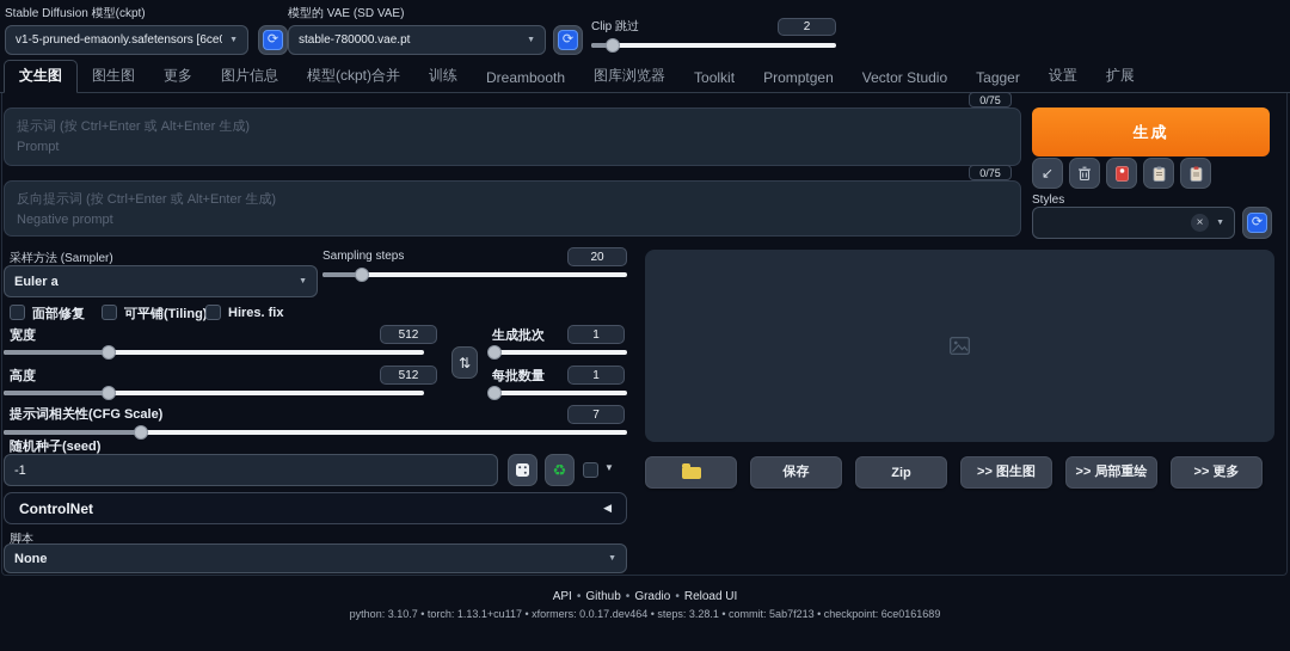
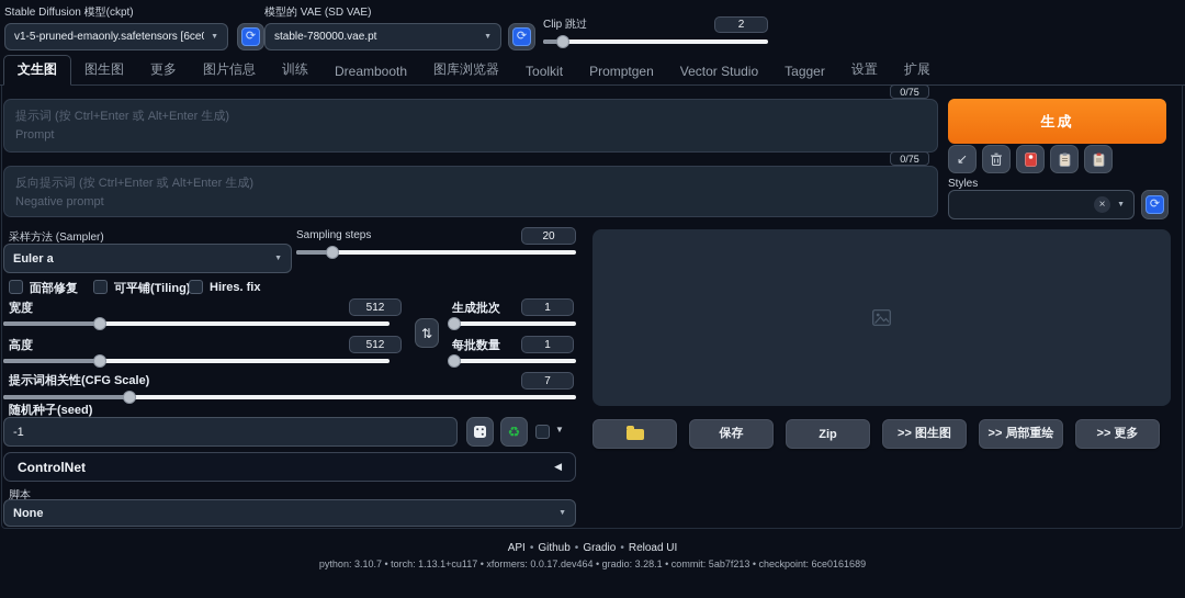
  Stable Diffusion 模型(ckpt)
  v1-5-pruned-emaonly.safetensors [6ce
  ⟳
  模型的 VAE (SD VAE)
  stable-780000.vae.pt
  ⟳
  Clip 跳过
  2
  文生图
  图生图
  更多
  图片信息
- 模型(ckpt)合并
  训练
  Dreambooth
  图库浏览器
  Toolkit
  Promptgen
  Vector Studio
  Tagger
  设置
  扩展
  0/75
  提示词 (按 Ctrl+Enter 或 Alt+Enter 生成)
  Prompt
  0/75
  反向提示词 (按 Ctrl+Enter 或 Alt+Enter 生成)
  Negative prompt
  生成
  ↙
  Styles
  ×
  ⟳
  采样方法 (Sampler)
  Euler a
  Sampling steps
  20
  面部修复
  可平铺(Tiling
  Hires. fix
  宽度
  512
  高度
  512
  ⇅
  生成批次
  1
  每批数量
  1
  提示词相关性(CFG Scale)
  7
  随机种子(seed)
  -1
  ♻
  ▼
  ControlNet
  ◀
  脚本
  None
  保存
  Zip
  >> 图生图
  >> 局部重绘
  >> 更多
  API • Github • Gradio • Reload UI
- python: 3.10.7 • torch: 1.13.1+cu117 • xformers: 0.0.17.dev464 • steps: 3.28.1 • commit: 5ab7f213 • checkpoint: 6ce0161689
+ python: 3.10.7 • torch: 1.13.1+cu117 • xformers: 0.0.17.dev464 • gradio: 3.28.1 • commit: 5ab7f213 • checkpoint: 6ce0161689
